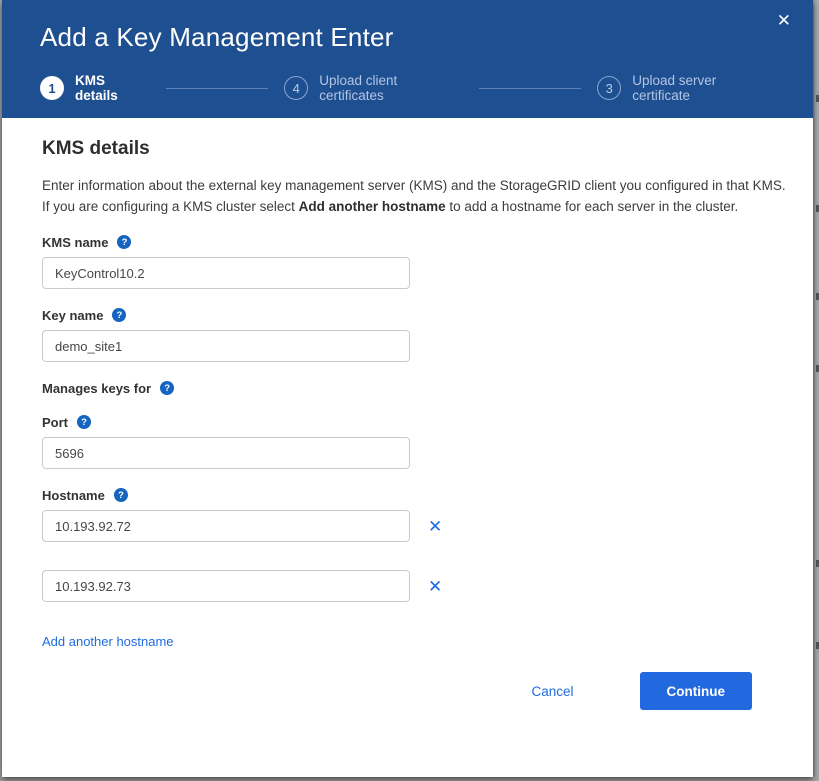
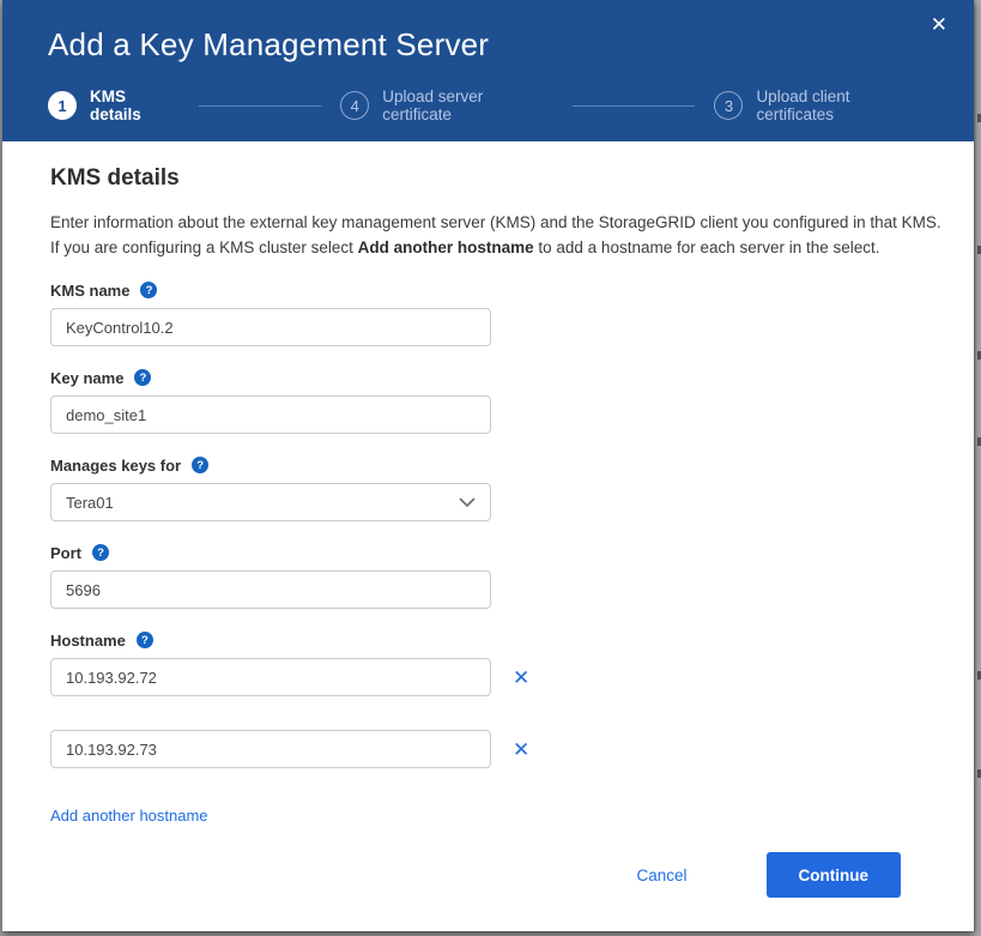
  ✕
- Add a Key Management Enter
+ Add a Key Management Server
  1
  KMS details
  4
- Upload client certificates
+ Upload server certificate
  3
- Upload server certificate
+ Upload client certificates
  KMS details
- Enter information about the external key management server (KMS) and the StorageGRID client you configured in that KMS. If you are configuring a KMS cluster select Add another hostname to add a hostname for each server in the cluster.
+ Enter information about the external key management server (KMS) and the StorageGRID client you configured in that KMS. If you are configuring a KMS cluster select Add another hostname to add a hostname for each server in the select.
  KMS name
  ?
  KeyControl10.2
  Key name
  ?
  demo_site1
  Manages keys for
  ?
+ Tera01
  Port
  ?
  5696
  Hostname
  ?
  10.193.92.72
  ✕
  10.193.92.73
  ✕
  Add another hostname
  Cancel
  Continue
